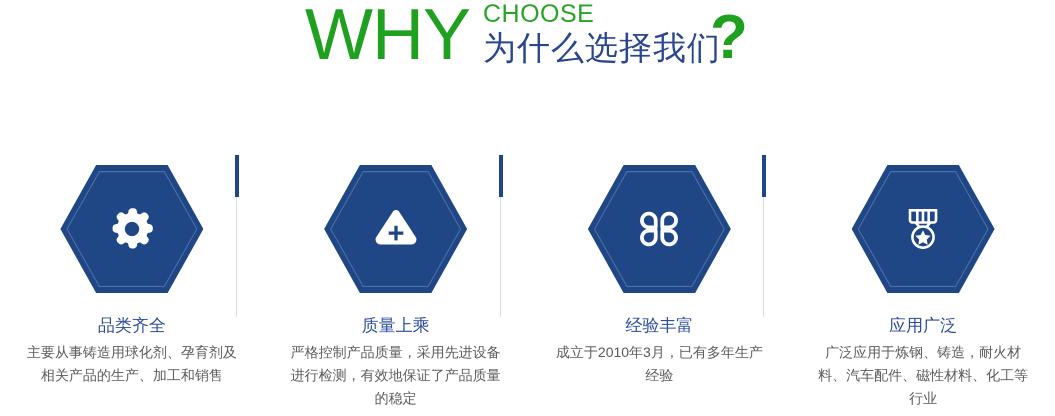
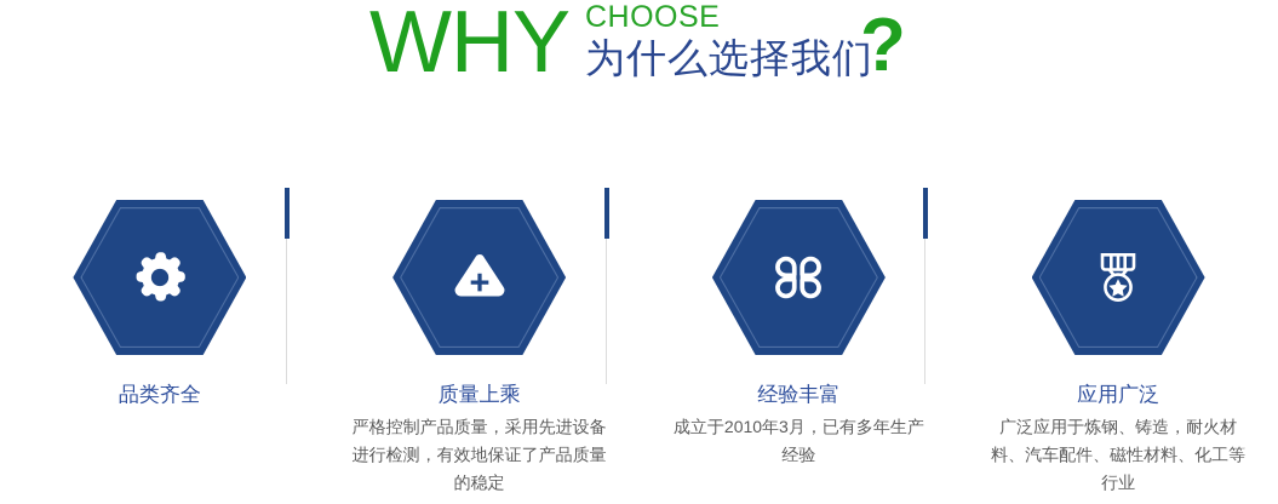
  WHY
  CHOOSE
  为什么选择我们
  ?
  品类齐全
- 主要从事铸造用球化剂、孕育剂及相关产品的生产、加工和销售
  质量上乘
  严格控制产品质量，采用先进设备进行检测，有效地保证了产品质量的稳定
  经验丰富
  成立于2010年3月，已有多年生产经验
  应用广泛
  广泛应用于炼钢、铸造，耐火材料、汽车配件、磁性材料、化工等行业
